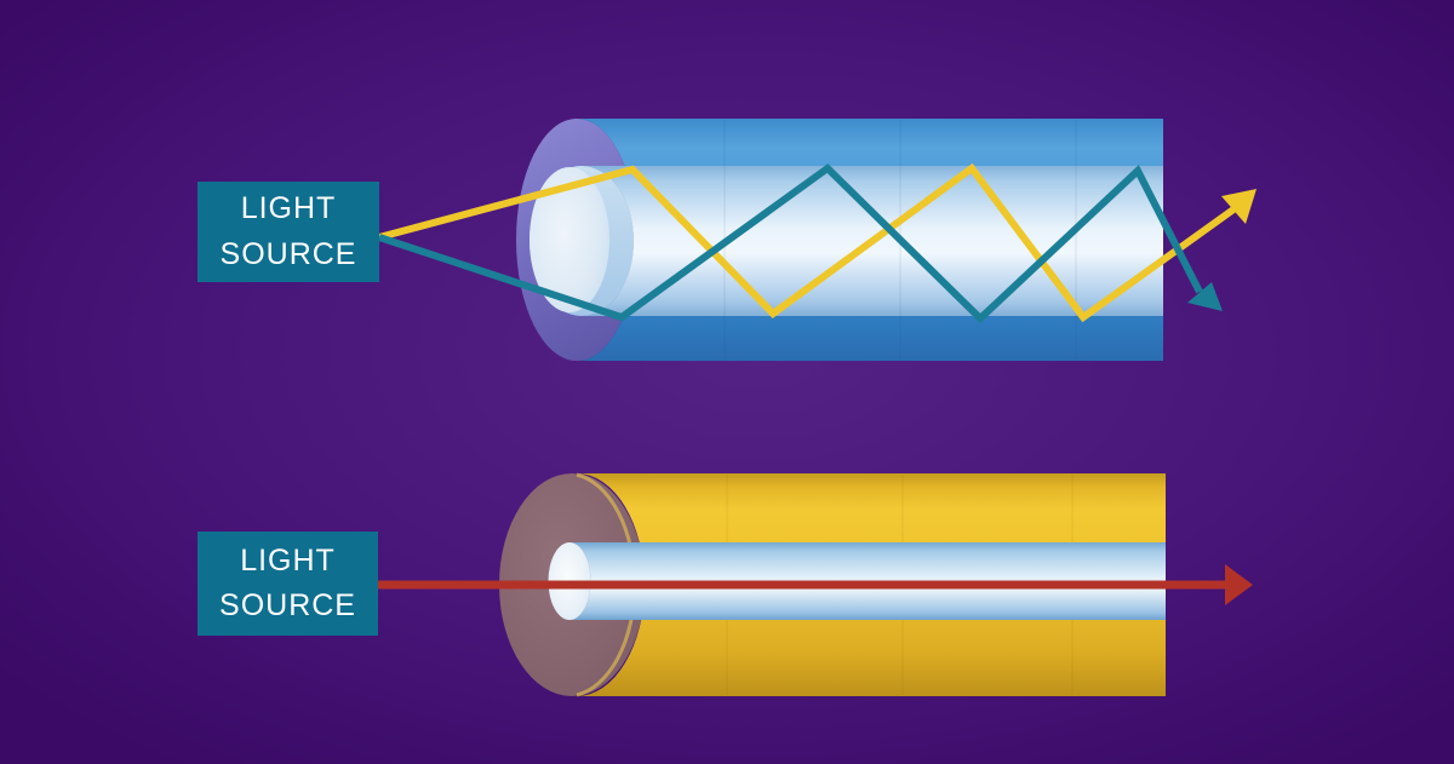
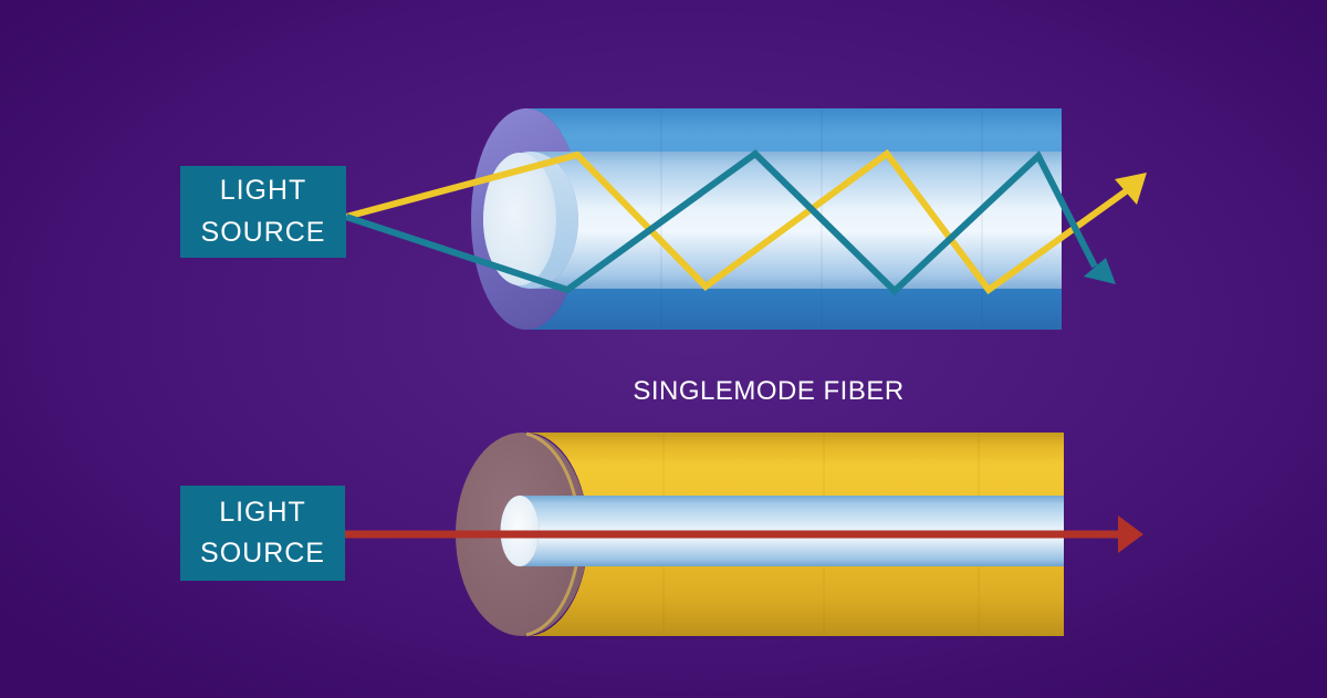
+ SINGLEMODE FIBER
  LIGHT
  SOURCE
  LIGHT
  SOURCE
